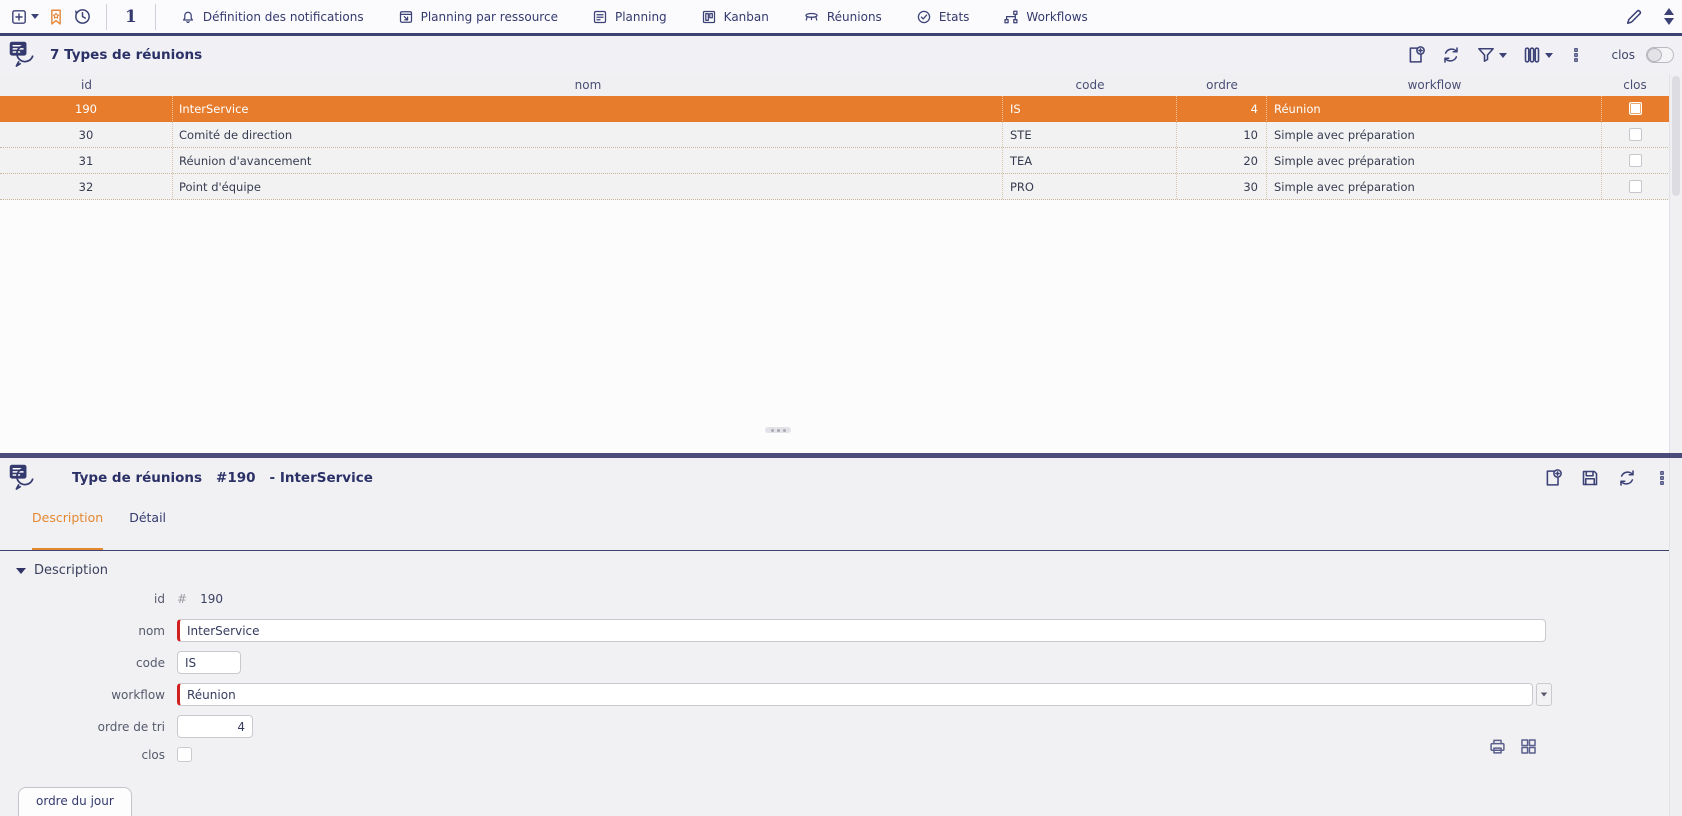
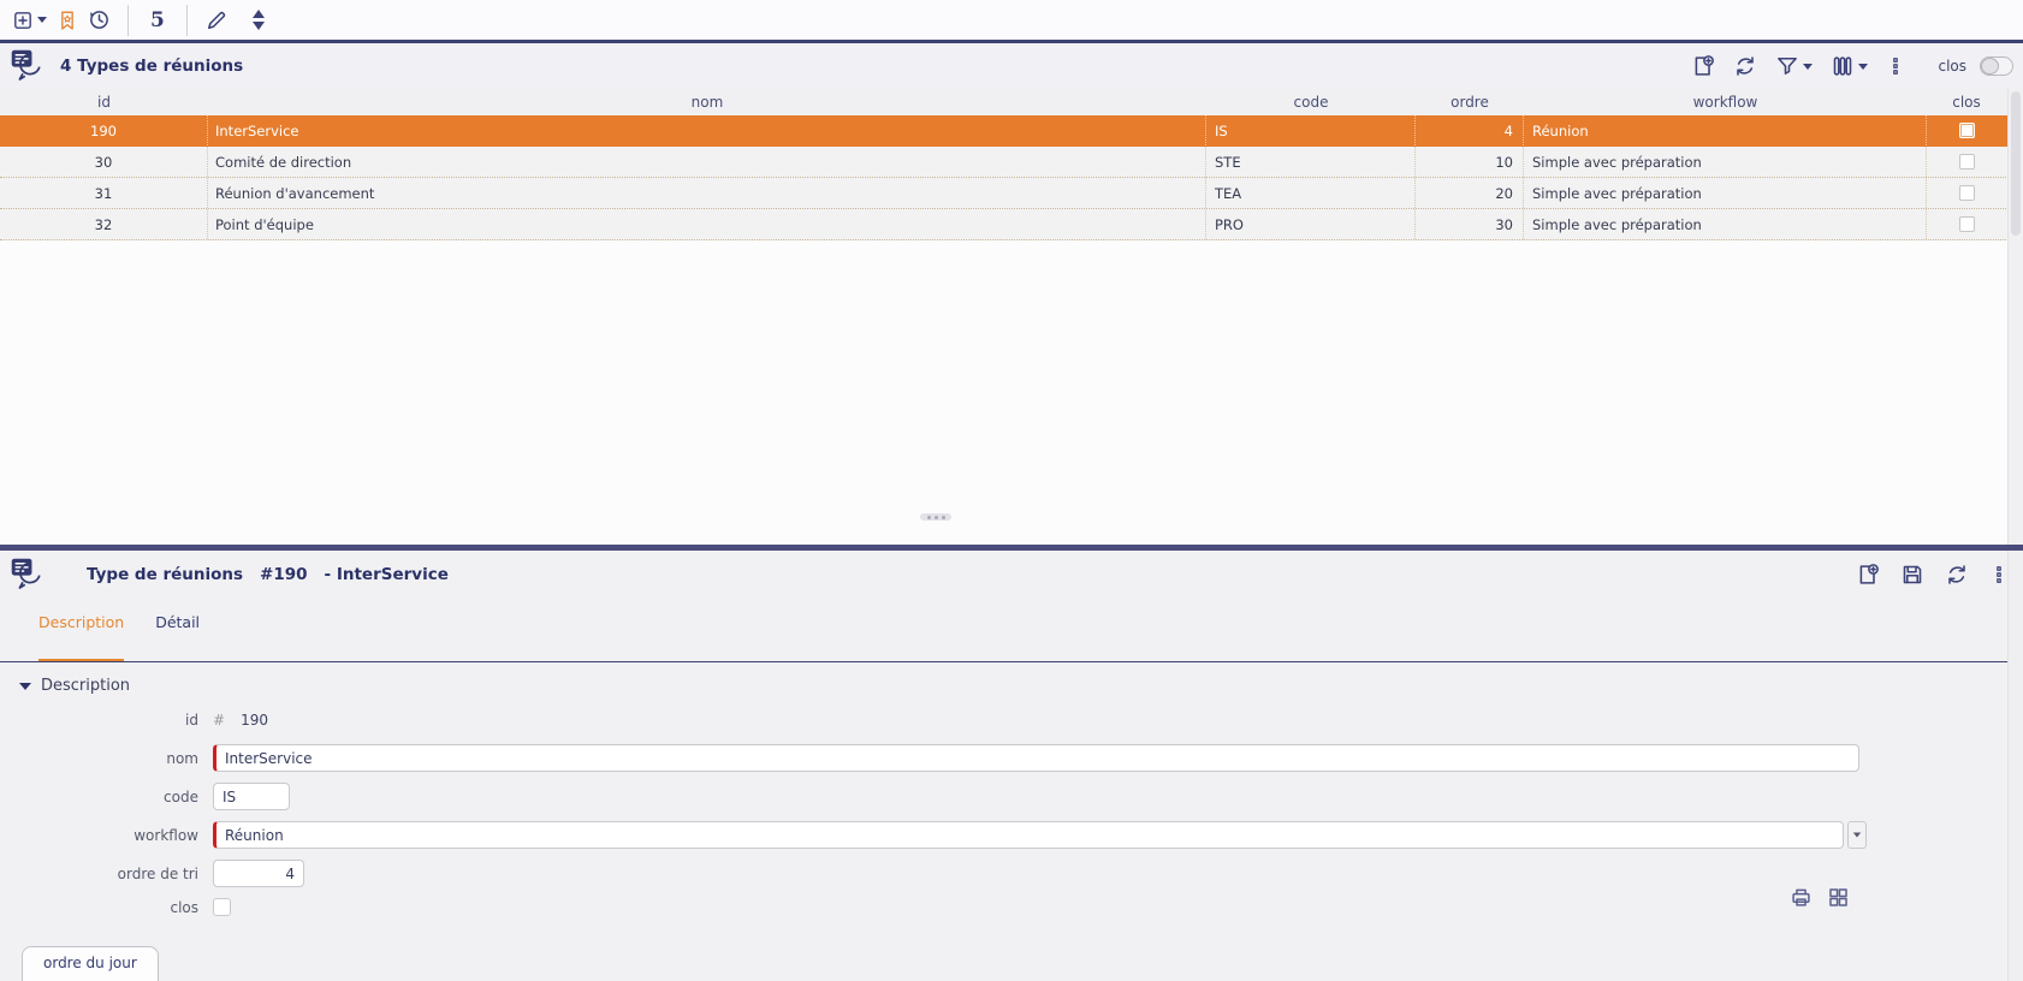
- 1
+ 5
- Définition des notifications
- Planning par ressource
- Planning
- Kanban
- Réunions
- Etats
- Workflows
- 7 Types de réunions
+ 4 Types de réunions
  clos
  id
  nom
  code
  ordre
  workflow
  clos
  190
  InterService
  IS
  4
  Réunion
  30
  Comité de direction
  STE
  10
  Simple avec préparation
  31
  Réunion d'avancement
  TEA
  20
  Simple avec préparation
  32
  Point d'équipe
  PRO
  30
  Simple avec préparation
  Type de réunions
  #190
  - InterService
  Description
  Détail
  Description
  id
  #
  190
  nom
  InterService
  code
  IS
  workflow
  Réunion
  ordre de tri
  4
  clos
  ordre du jour
